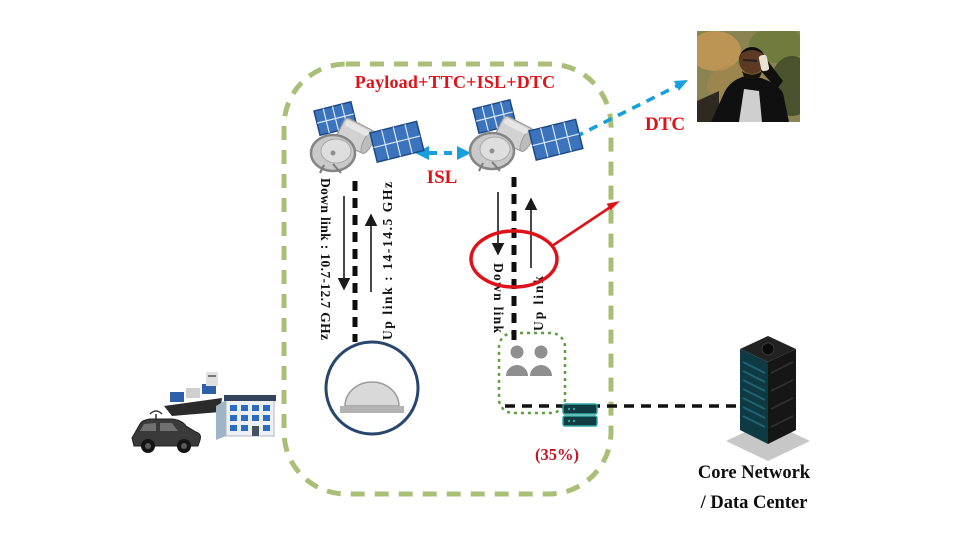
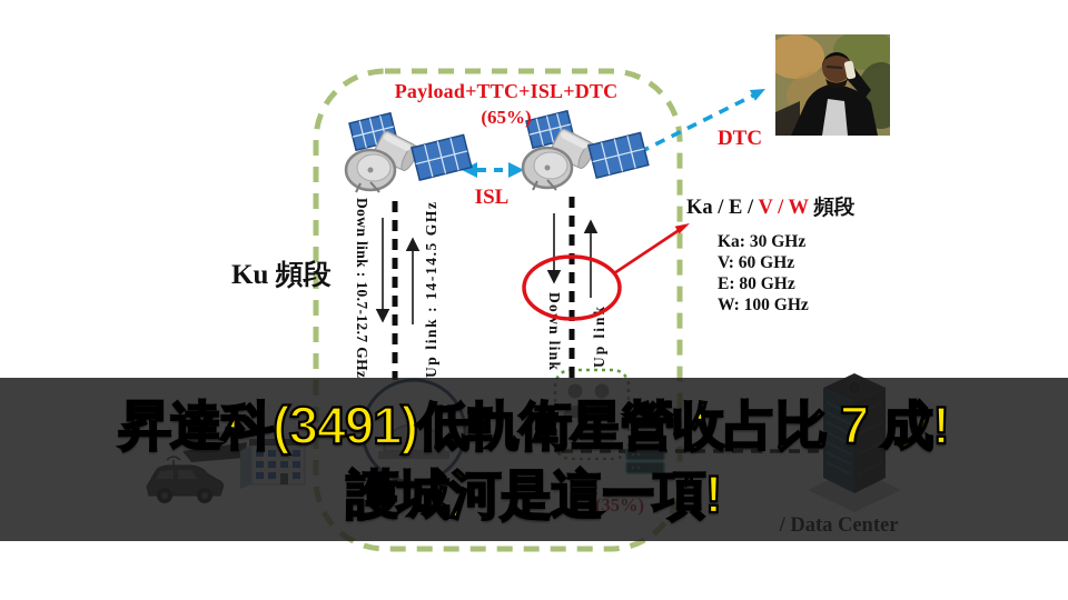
  Payload+TTC+ISL+DTC
+ (65%)
  ISL
  DTC
+ Ku 頻段
+ Ka / E / V / W 頻段
+ Ka: 30 GHz
+ V: 60 GHz
+ E: 80 GHz
+ W: 100 GHz
  (35%)
- Core Network
  / Data Center
+ 昇達科(3491)低軌衛星營收占比 7 成!
+ 護城河是這一項!
